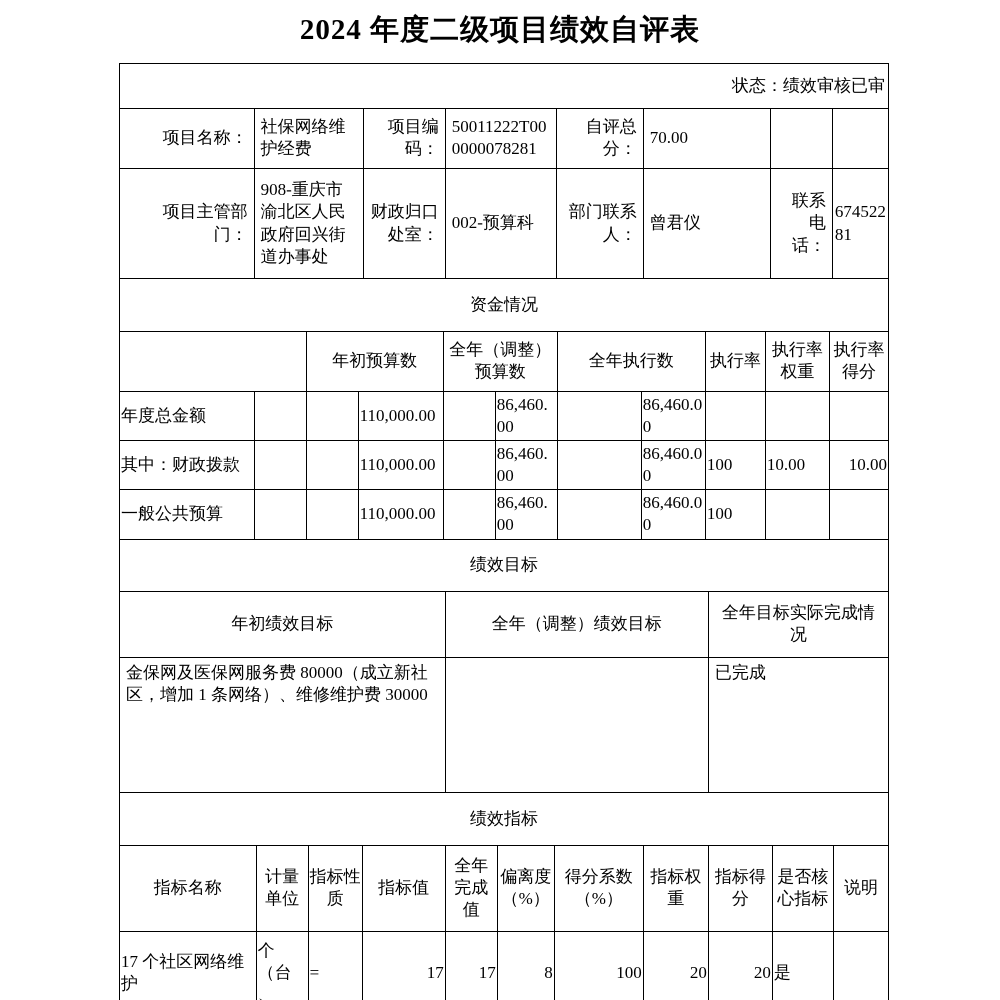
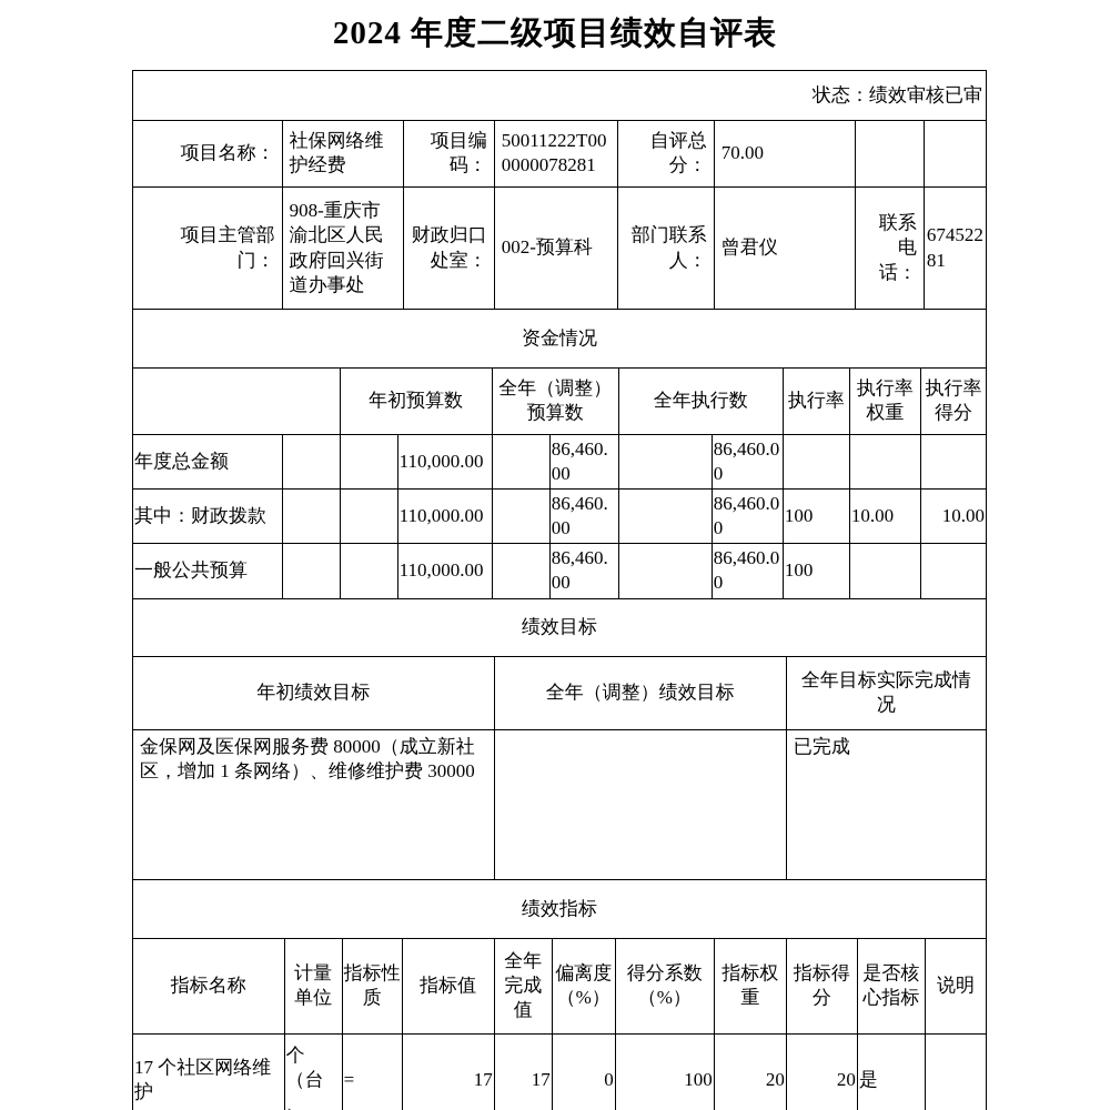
  2024 年度二级项目绩效自评表
  状态：绩效审核已审
  项目名称：	社保网络维护经费	项目编码：	50011222T000000078281	自评总分：	70.00
  项目主管部门：	908-重庆市渝北区人民政府回兴街道办事处	财政归口处室：	002-预算科	部门联系人：	曾君仪	联系电话：	67452281
  资金情况
  	年初预算数	全年（调整）预算数	全年执行数	执行率	执行率权重	执行率得分
  年度总金额			110,000.00		86,460.00		86,460.00
  其中：财政拨款			110,000.00		86,460.00		86,460.00	100	10.00	10.00
  一般公共预算			110,000.00		86,460.00		86,460.00	100
  绩效目标
  年初绩效目标	全年（调整）绩效目标	全年目标实际完成情况
  金保网及医保网服务费 80000（成立新社区，增加 1 条网络）、维修维护费 30000		已完成
  绩效指标
  指标名称	计量单位	指标性质	指标值	全年完成值	偏离度（%）	得分系数（%）	指标权重	指标得分	是否核心指标	说明
- 17 个社区网络维护	个 （台 、	=	17	17	8	100	20	20	是
+ 17 个社区网络维护	个 （台 、	=	17	17	0	100	20	20	是
